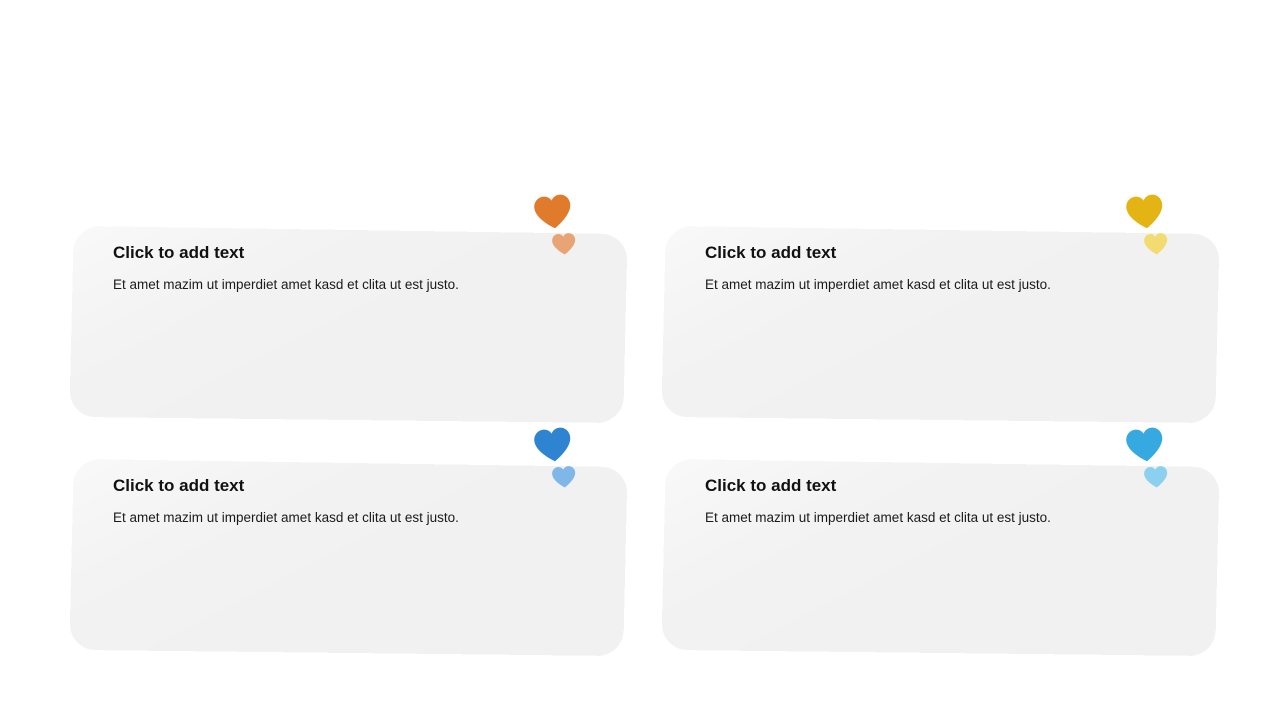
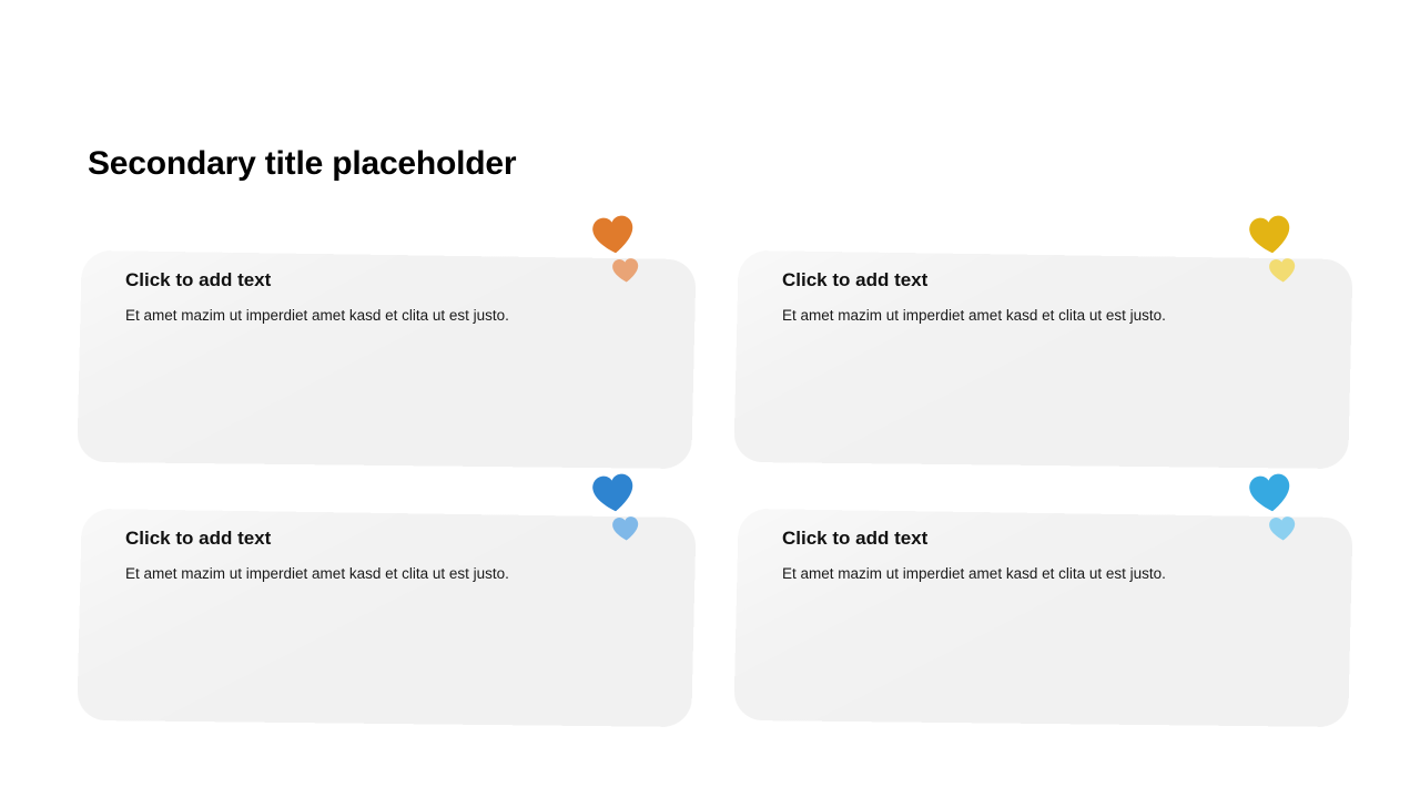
+ Secondary title placeholder
  Click to add text
  Et amet mazim ut imperdiet amet kasd et clita ut est justo.
  Click to add text
  Et amet mazim ut imperdiet amet kasd et clita ut est justo.
  Click to add text
  Et amet mazim ut imperdiet amet kasd et clita ut est justo.
  Click to add text
  Et amet mazim ut imperdiet amet kasd et clita ut est justo.
